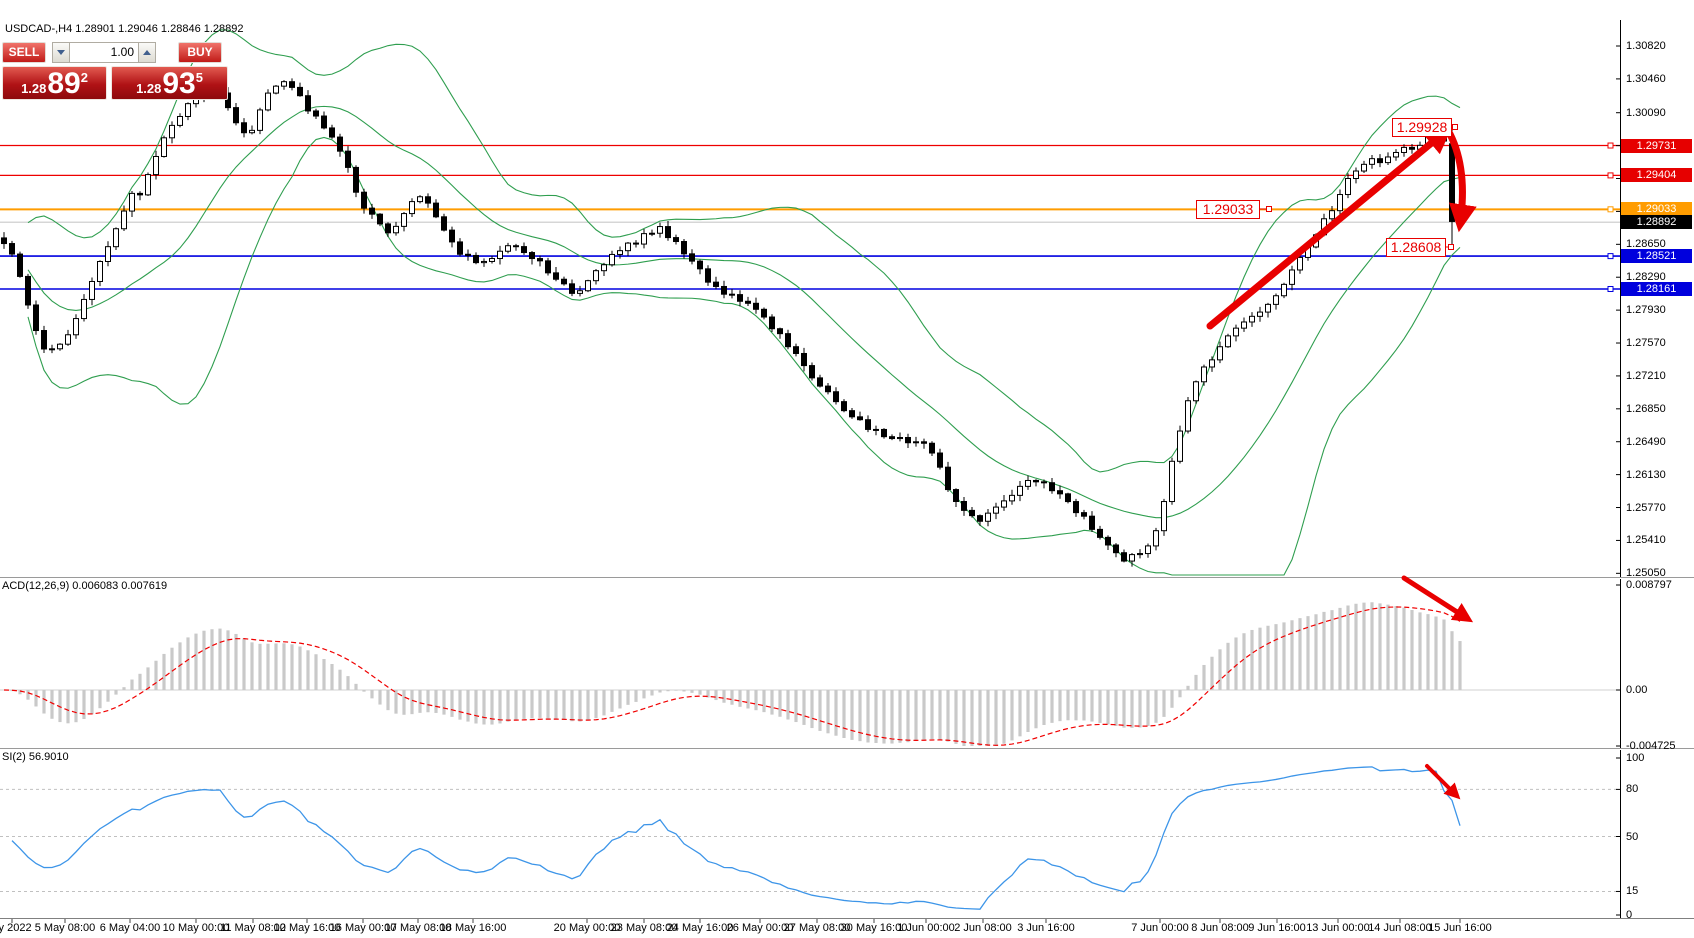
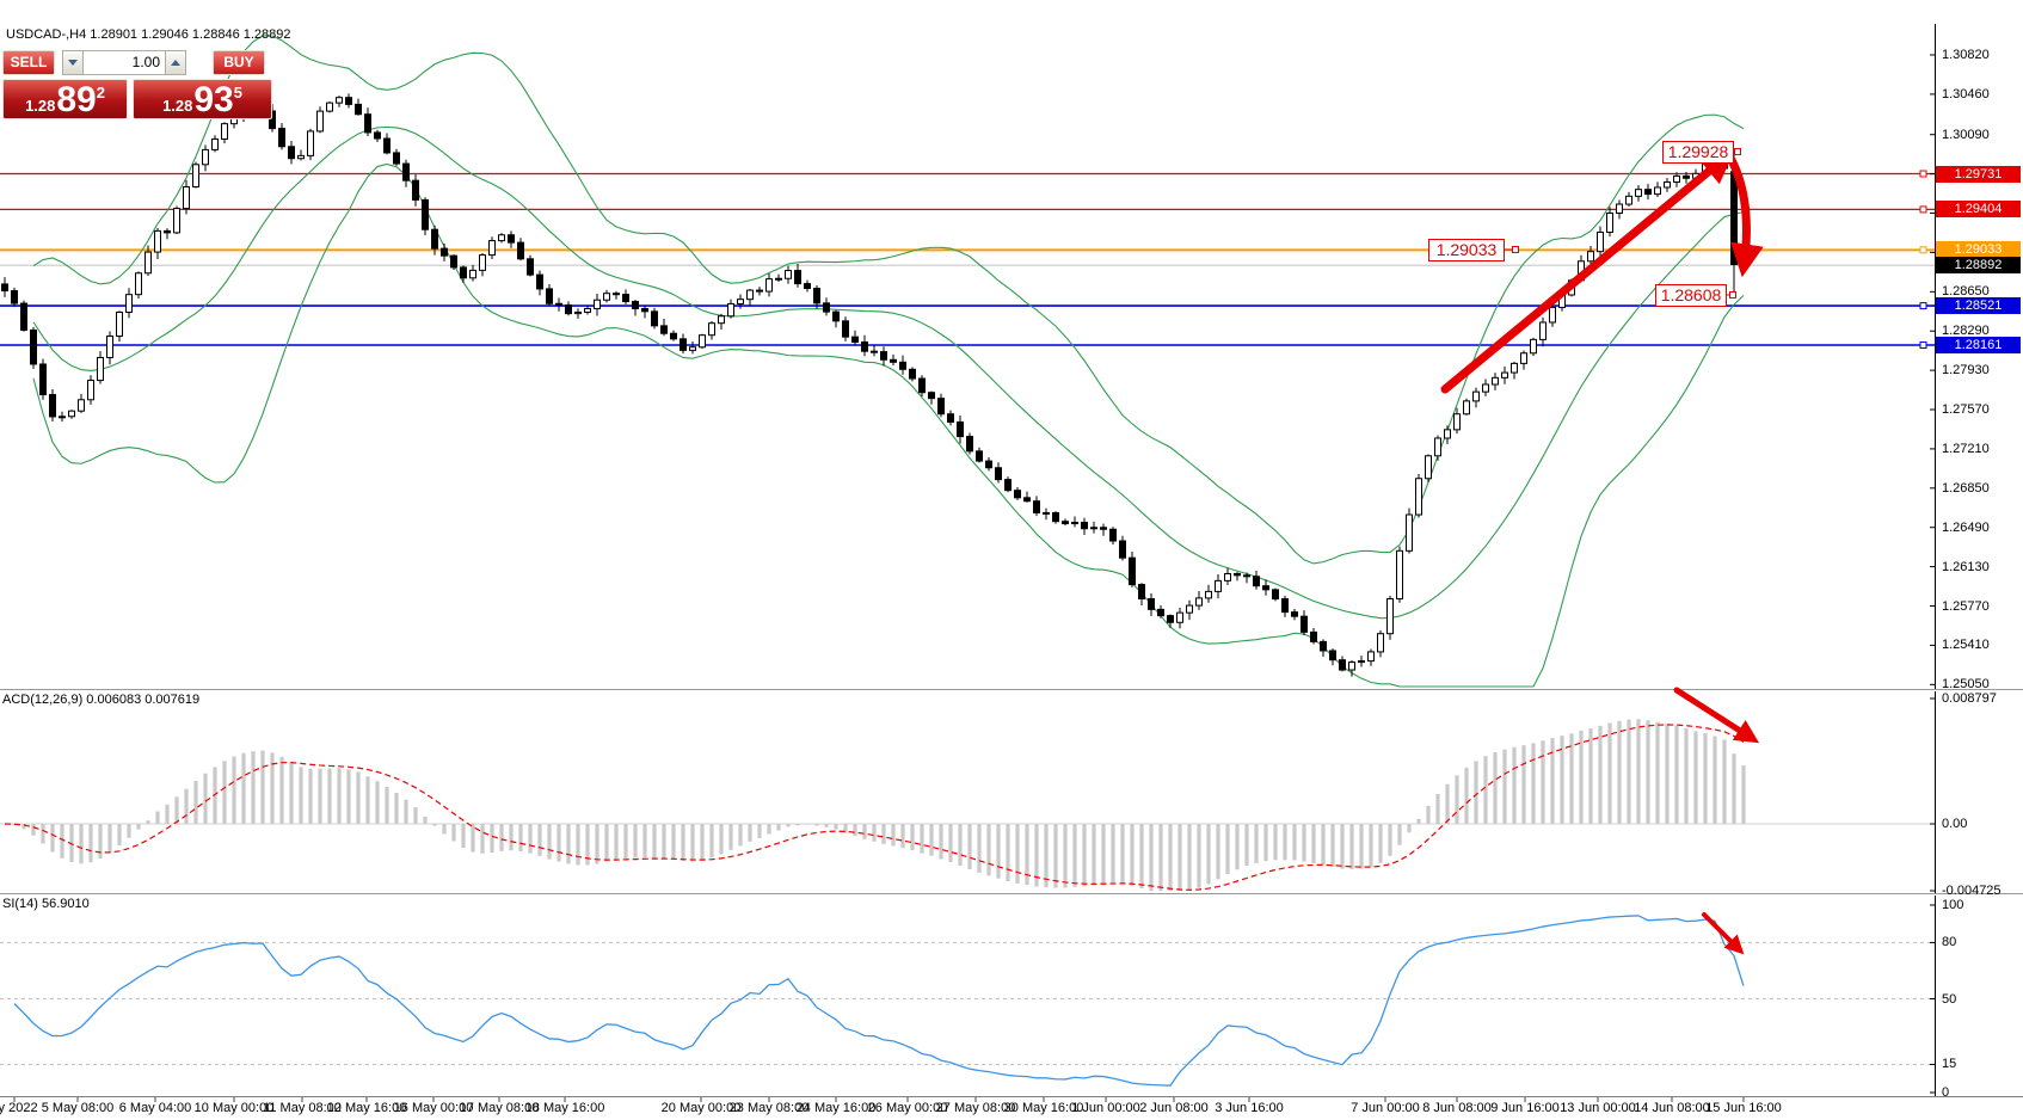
  1.30820
  1.30460
  1.30090
  1.28650
  1.28290
  1.27930
  1.27570
  1.27210
  1.26850
  1.26490
  1.26130
  1.25770
  1.25410
  1.25050
  0.008797
  0.00
  -0.004725
  100
  80
  50
  15
  0
  1.29731
  1.29404
  1.29033
  1.28892
  1.28521
  1.28161
  y 2022
  5 May 08:00
  6 May 04:00
  10 May 00:00
  11 May 08:00
  12 May 16:00
  16 May 00:00
  17 May 08:00
  18 May 16:00
  20 May 00:00
  23 May 08:00
  24 May 16:00
  26 May 00:00
  27 May 08:00
  30 May 16:00
  1 Jun 00:00
  2 Jun 08:00
  3 Jun 16:00
  7 Jun 00:00
  8 Jun 08:00
  9 Jun 16:00
  13 Jun 00:00
  14 Jun 08:00
  15 Jun 16:00
  1.29928
  1.29033
  1.28608
  USDCAD-,H4 1.28901 1.29046 1.28846 1.28892
  ACD(12,26,9) 0.006083 0.007619
- SI(2) 56.9010
+ SI(14) 56.9010
  SELL
  1.00
  BUY
  1.28
  89
  2
  1.28
  93
  5
